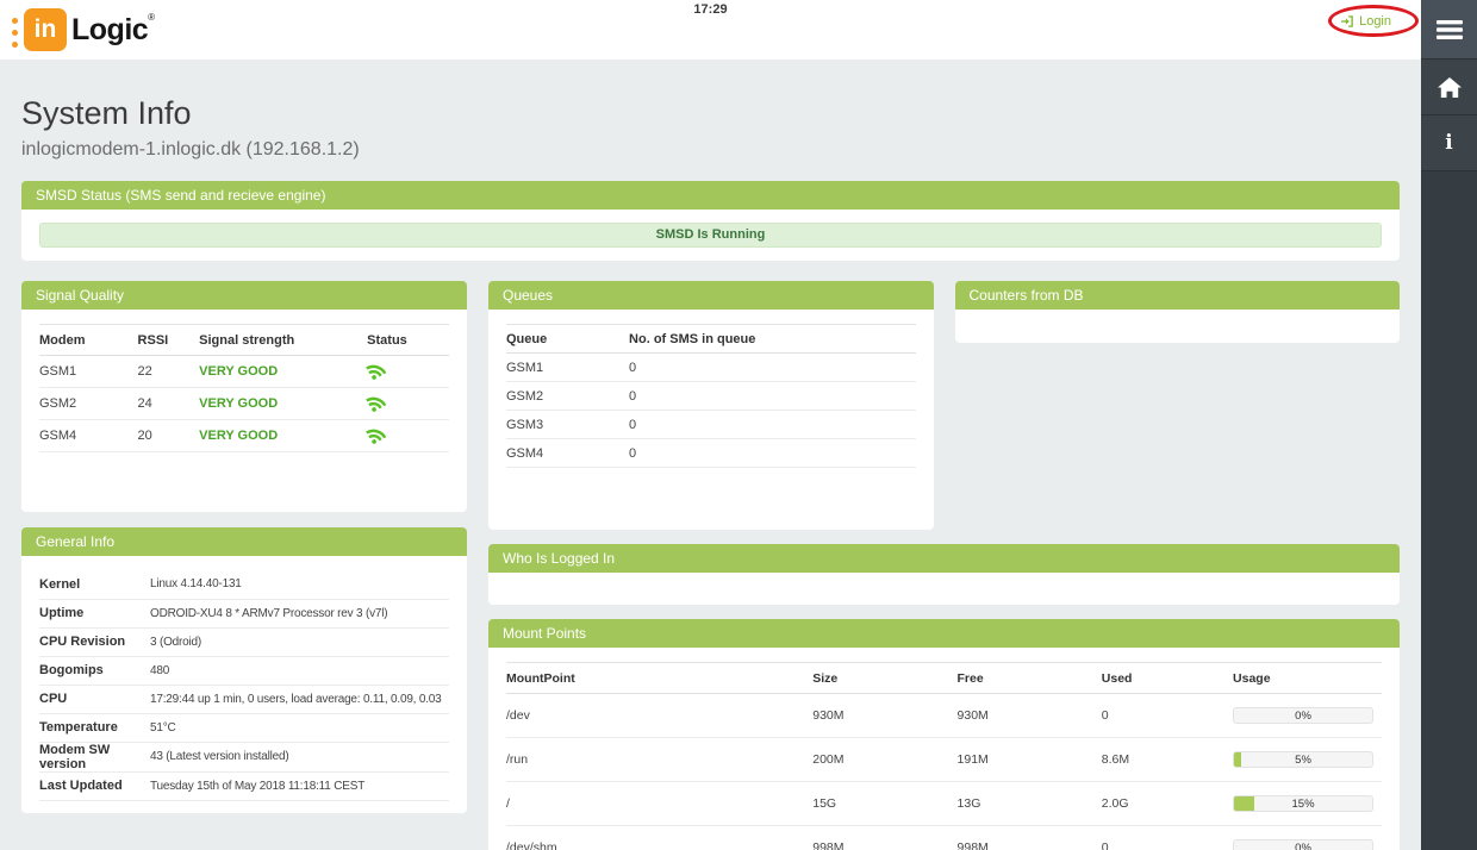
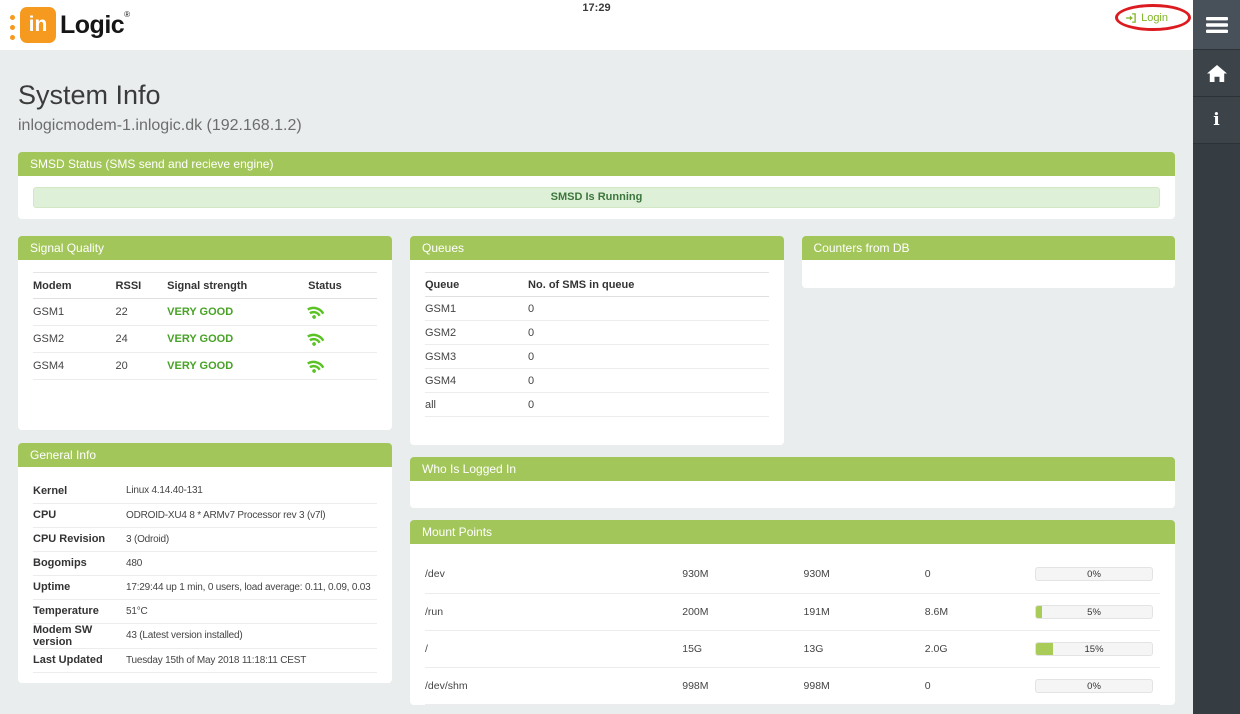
  in
  Logic
  ®
  17:29
  Login
  System Info
  inlogicmodem-1.inlogic.dk (192.168.1.2)
  SMSD Status (SMS send and recieve engine)
  SMSD Is Running
  Signal Quality
  Modem	RSSI	Signal strength	Status
  GSM1	22	VERY GOOD
  GSM2	24	VERY GOOD
  GSM4	20	VERY GOOD
  General Info
  Kernel	Linux 4.14.40-131
- Uptime	ODROID-XU4 8 * ARMv7 Processor rev 3 (v7l)
+ CPU	ODROID-XU4 8 * ARMv7 Processor rev 3 (v7l)
  CPU Revision	3 (Odroid)
  Bogomips	480
- CPU	17:29:44 up 1 min, 0 users, load average: 0.11, 0.09, 0.03
+ Uptime	17:29:44 up 1 min, 0 users, load average: 0.11, 0.09, 0.03
  Temperature	51°C
  Modem SW version	43 (Latest version installed)
  Last Updated	Tuesday 15th of May 2018 11:18:11 CEST
  Queues
  Queue	No. of SMS in queue
  GSM1	0
  GSM2	0
  GSM3	0
  GSM4	0
+ all	0
  Counters from DB
  Who Is Logged In
  Mount Points
- MountPoint	Size	Free	Used	Usage
  /dev	930M	930M	0	0%
  /run	200M	191M	8.6M	5%
  /	15G	13G	2.0G	15%
  /dev/shm	998M	998M	0	0%
  i
